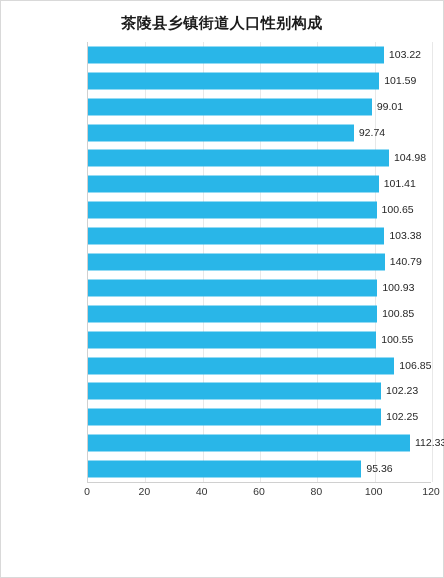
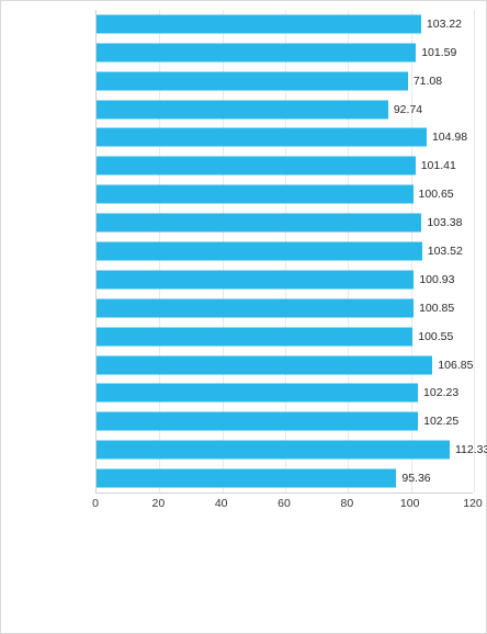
- 茶陵县乡镇街道人口性别构成
  103.22
  101.59
- 99.01
+ 71.08
  92.74
  104.98
  101.41
  100.65
  103.38
- 140.79
+ 103.52
  100.93
  100.85
  100.55
  106.85
  102.23
  102.25
  112.33
  95.36
  0
  20
  40
  60
  80
  100
  120
